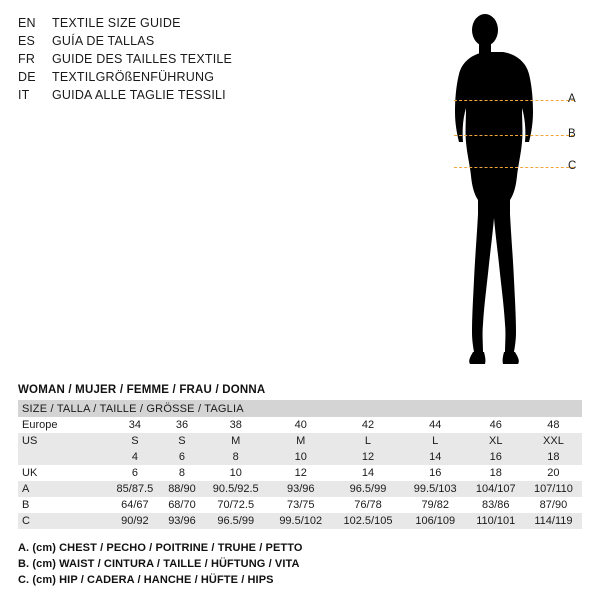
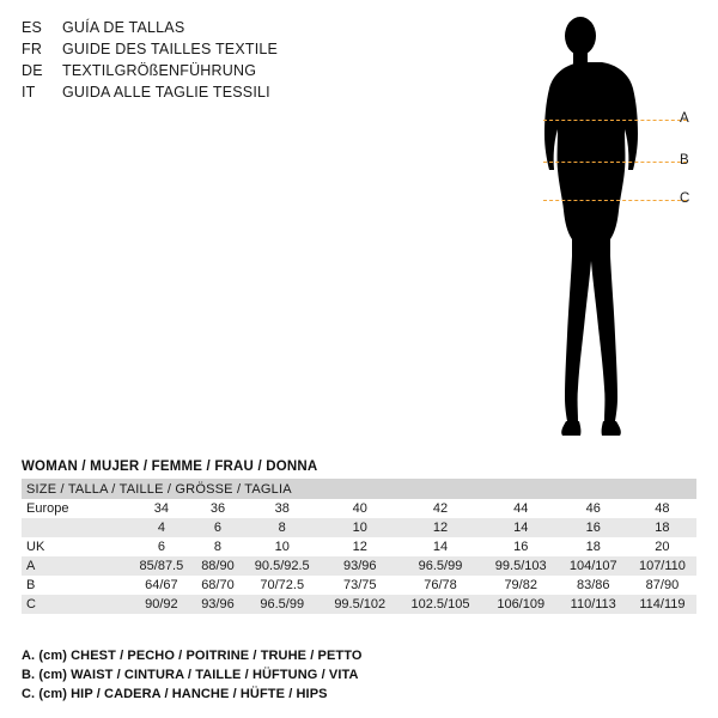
- EN
- TEXTILE SIZE GUIDE
  ES
  GUÍA DE TALLAS
  FR
  GUIDE DES TAILLES TEXTILE
  DE
  TEXTILGRÖßENFÜHRUNG
  IT
  GUIDA ALLE TAGLIE TESSILI
  A
  B
  C
  WOMAN / MUJER / FEMME / FRAU / DONNA
  SIZE / TALLA / TAILLE / GRÖSSE / TAGLIA
  Europe	34	36	38	40	42	44	46	48
- US	S	S	M	M	L	L	XL	XXL
  	4	6	8	10	12	14	16	18
  UK	6	8	10	12	14	16	18	20
  A	85/87.5	88/90	90.5/92.5	93/96	96.5/99	99.5/103	104/107	107/110
  B	64/67	68/70	70/72.5	73/75	76/78	79/82	83/86	87/90
- C	90/92	93/96	96.5/99	99.5/102	102.5/105	106/109	110/101	114/119
+ C	90/92	93/96	96.5/99	99.5/102	102.5/105	106/109	110/113	114/119
  A. (cm) CHEST / PECHO / POITRINE / TRUHE / PETTO
  B. (cm) WAIST / CINTURA / TAILLE / HÜFTUNG / VITA
  C. (cm) HIP / CADERA / HANCHE / HÜFTE / HIPS
